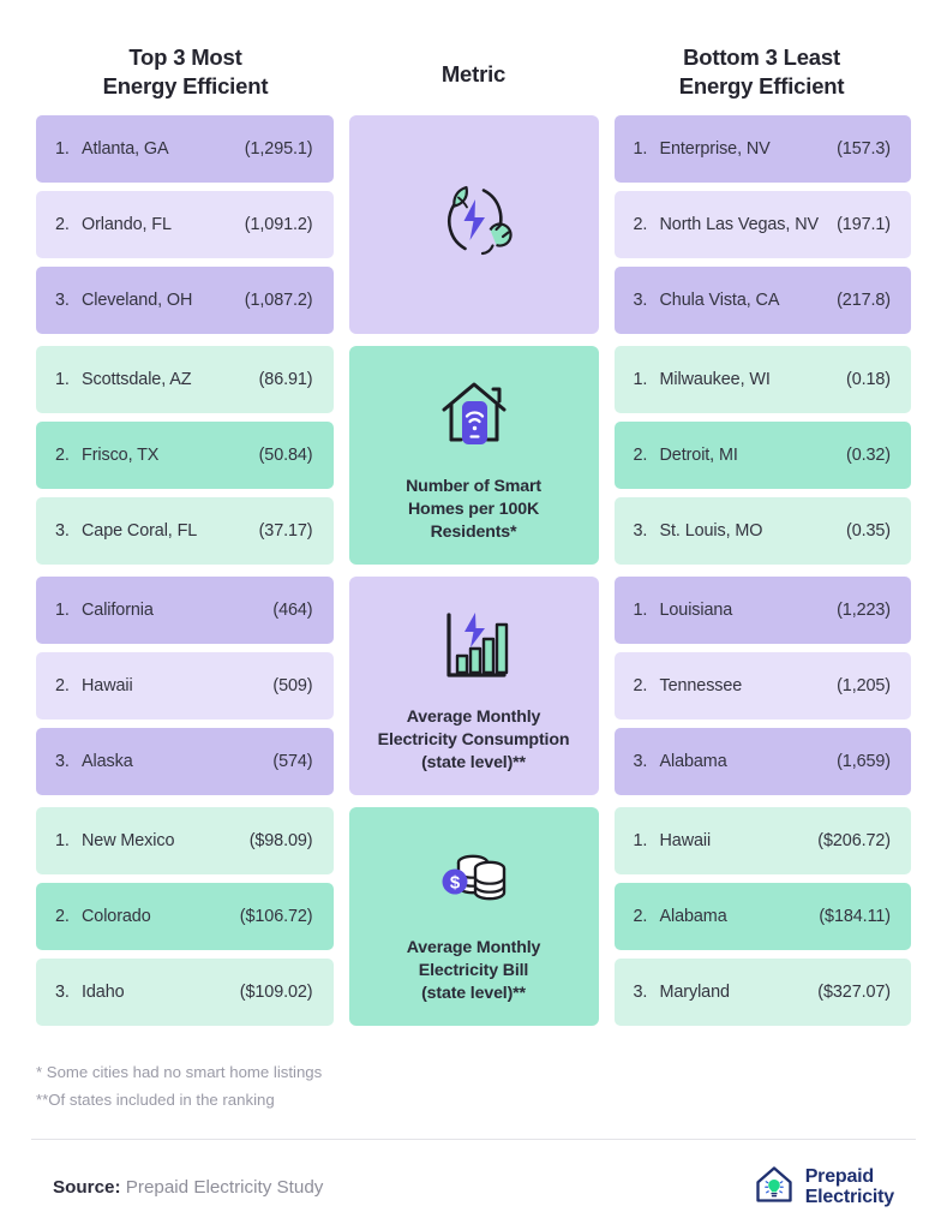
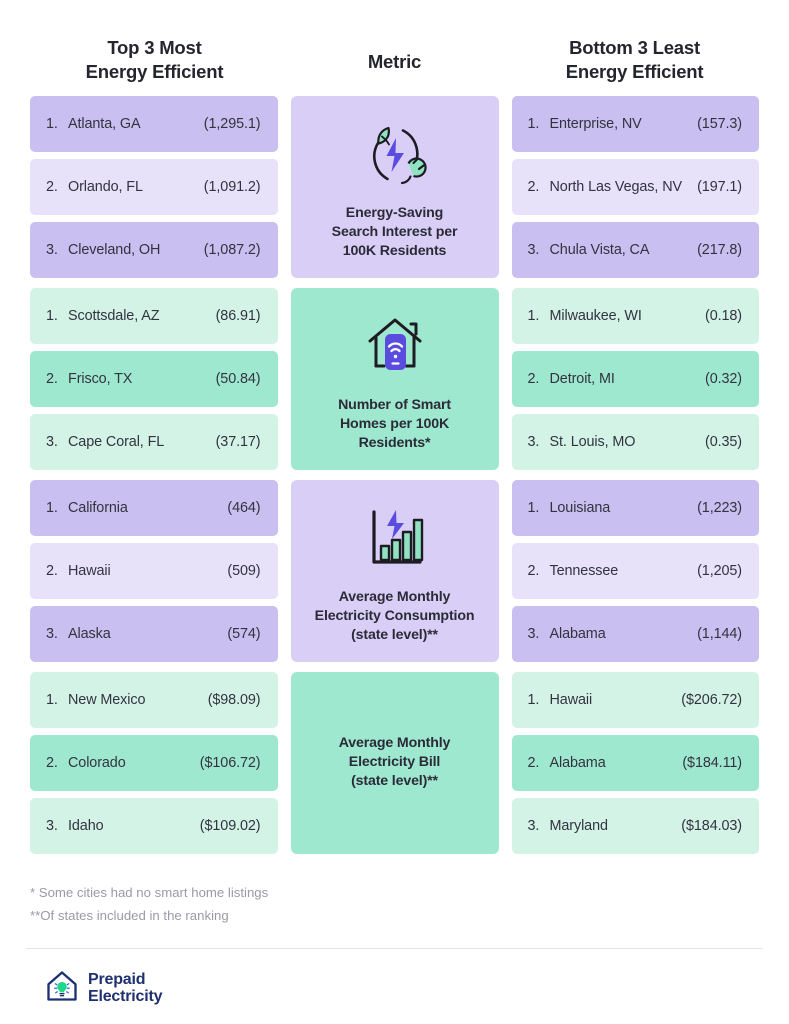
  Top 3 Most
  Energy Efficient
  Metric
  Bottom 3 Least
  Energy Efficient
  1.
  Atlanta, GA
  (1,295.1)
  2.
  Orlando, FL
  (1,091.2)
  3.
  Cleveland, OH
  (1,087.2)
+ Energy-Saving
+ Search Interest per
+ 100K Residents
  1.
  Enterprise, NV
  (157.3)
  2.
  North Las Vegas, NV
  (197.1)
  3.
  Chula Vista, CA
  (217.8)
  1.
  Scottsdale, AZ
  (86.91)
  2.
  Frisco, TX
  (50.84)
  3.
  Cape Coral, FL
  (37.17)
  Number of Smart
  Homes per 100K
  Residents*
  1.
  Milwaukee, WI
  (0.18)
  2.
  Detroit, MI
  (0.32)
  3.
  St. Louis, MO
  (0.35)
  1.
  California
  (464)
  2.
  Hawaii
  (509)
  3.
  Alaska
  (574)
  Average Monthly
  Electricity Consumption
  (state level)**
  1.
  Louisiana
  (1,223)
  2.
  Tennessee
  (1,205)
  3.
  Alabama
- (1,659)
+ (1,144)
  1.
  New Mexico
  ($98.09)
  2.
  Colorado
  ($106.72)
  3.
  Idaho
  ($109.02)
- $
  Average Monthly
  Electricity Bill
  (state level)**
  1.
  Hawaii
  ($206.72)
  2.
  Alabama
  ($184.11)
  3.
  Maryland
- ($327.07)
+ ($184.03)
  * Some cities had no smart home listings
  **Of states included in the ranking
- Source: Prepaid Electricity Study
  Prepaid
  Electricity
